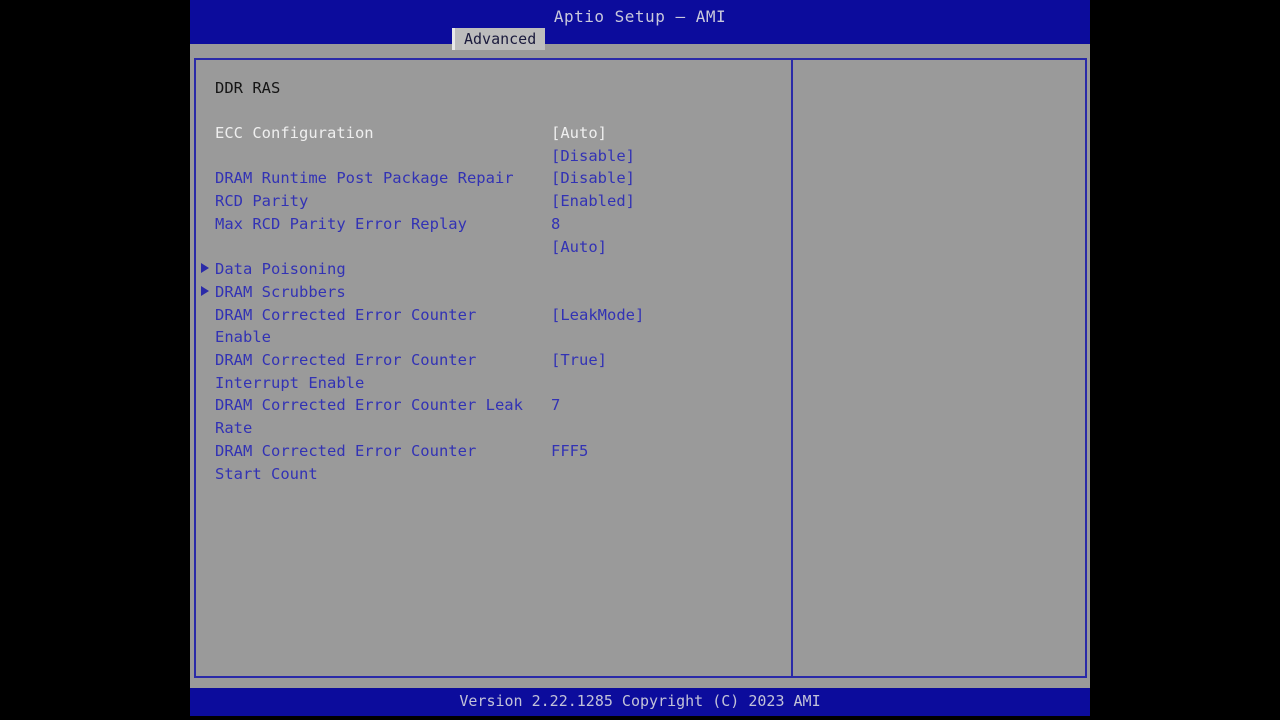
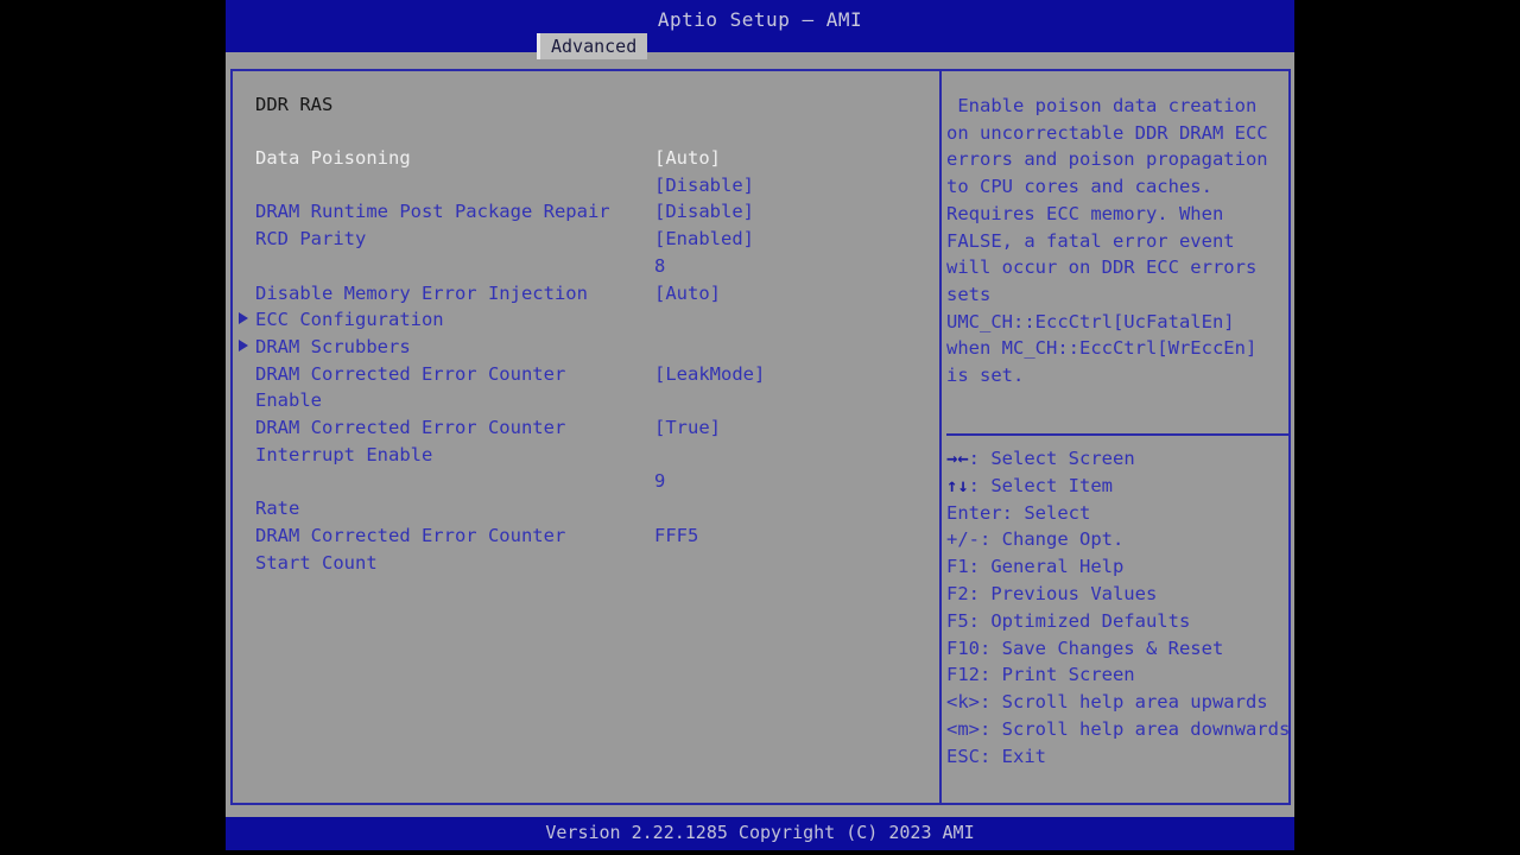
  Aptio Setup – AMI
  Advanced
  DDR RAS
- ECC Configuration
+ Data Poisoning
  [Auto]
  [Disable]
  DRAM Runtime Post Package Repair
  [Disable]
  RCD Parity
  [Enabled]
- Max RCD Parity Error Replay
  8
+ Disable Memory Error Injection
  [Auto]
- Data Poisoning
+ ECC Configuration
  DRAM Scrubbers
  DRAM Corrected Error Counter
  [LeakMode]
  Enable
  DRAM Corrected Error Counter
  [True]
  Interrupt Enable
- DRAM Corrected Error Counter Leak
- 7
+ 9
  Rate
  DRAM Corrected Error Counter
  FFF5
  Start Count
+ Enable poison data creation
+ on uncorrectable DDR DRAM ECC
+ errors and poison propagation
+ to CPU cores and caches.
+ Requires ECC memory. When
+ FALSE, a fatal error event
+ will occur on DDR ECC errors
+ sets
+ UMC_CH::EccCtrl[UcFatalEn]
+ when MC_CH::EccCtrl[WrEccEn]
+ is set.
+ →←: Select Screen
+ ↑↓: Select Item
+ Enter: Select
+ +/-: Change Opt.
+ F1: General Help
+ F2: Previous Values
+ F5: Optimized Defaults
+ F10: Save Changes & Reset
+ F12: Print Screen
+ <k>: Scroll help area upwards
+ <m>: Scroll help area downwards
+ ESC: Exit
  Version 2.22.1285 Copyright (C) 2023 AMI
